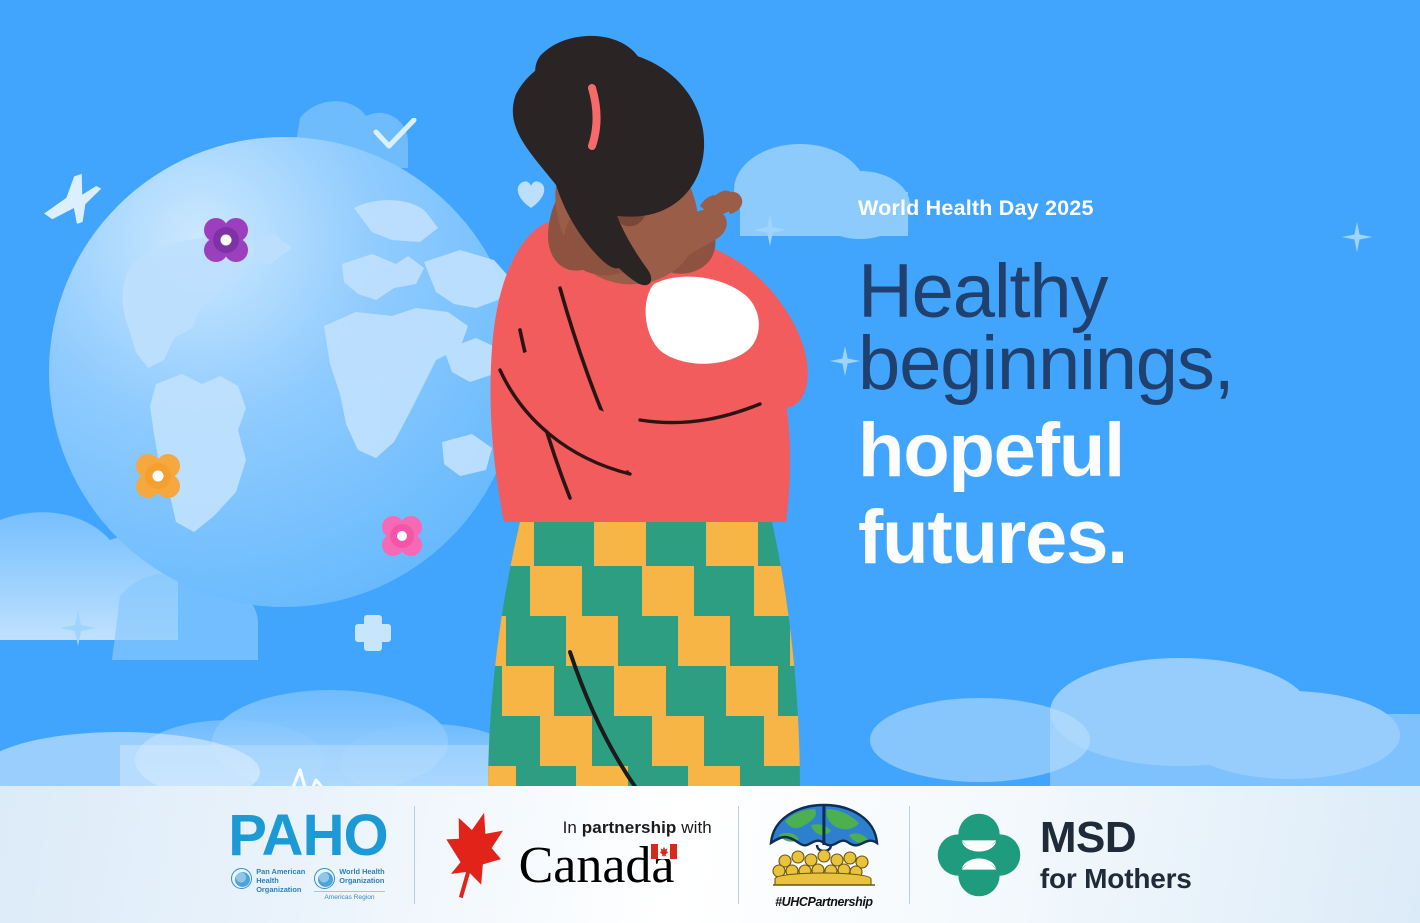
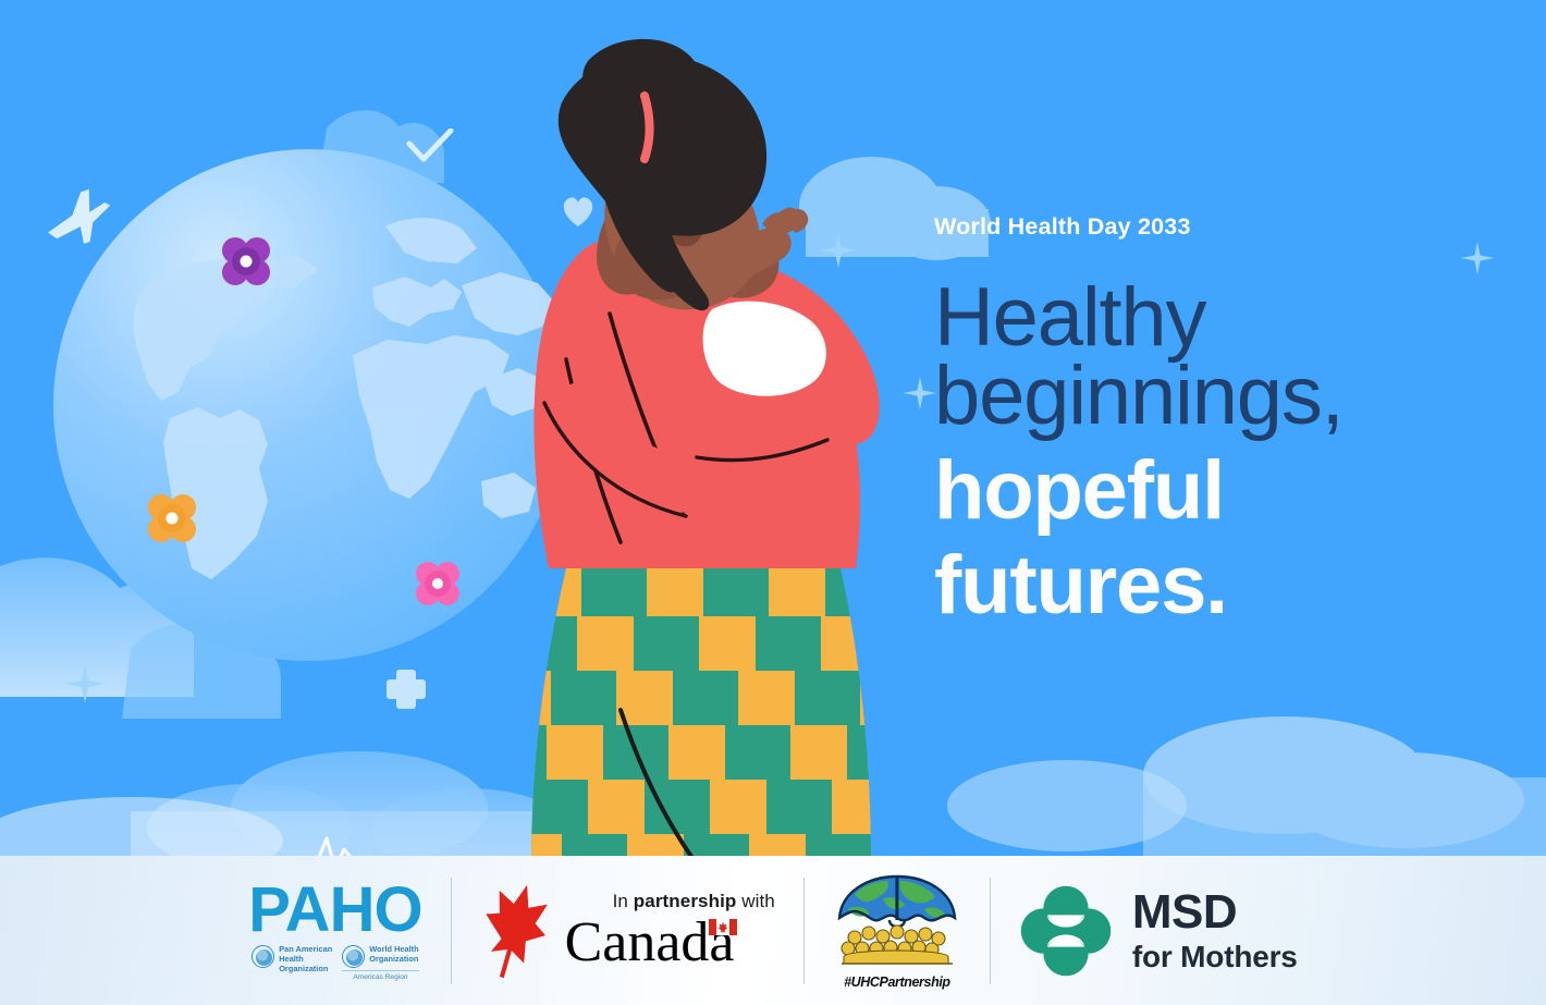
- World Health Day 2025
+ World Health Day 2033
  Healthy
  beginnings,
  hopeful
  futures.
  PAHO
  Pan American
  Health
  Organization
  World Health
  Organization
  In partnership with
  Canada
  #UHCPartnership
  MSD
  for Mothers
